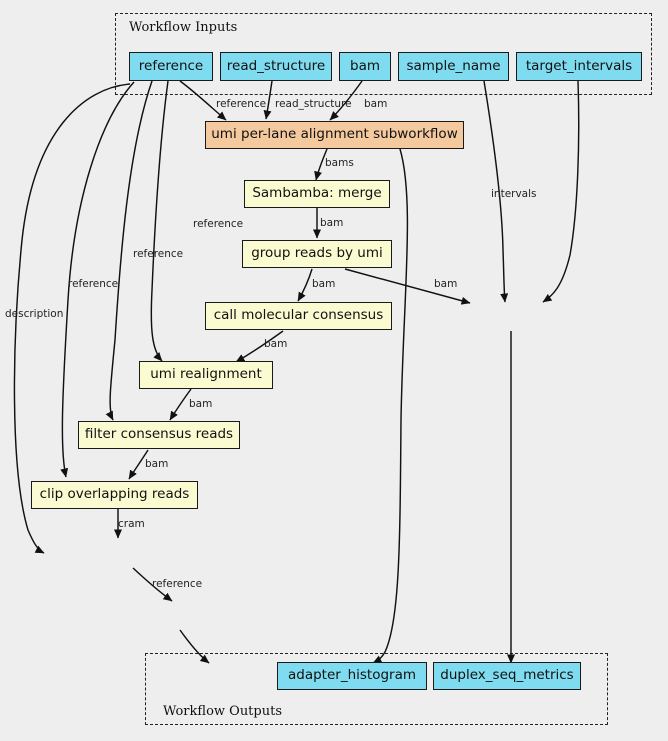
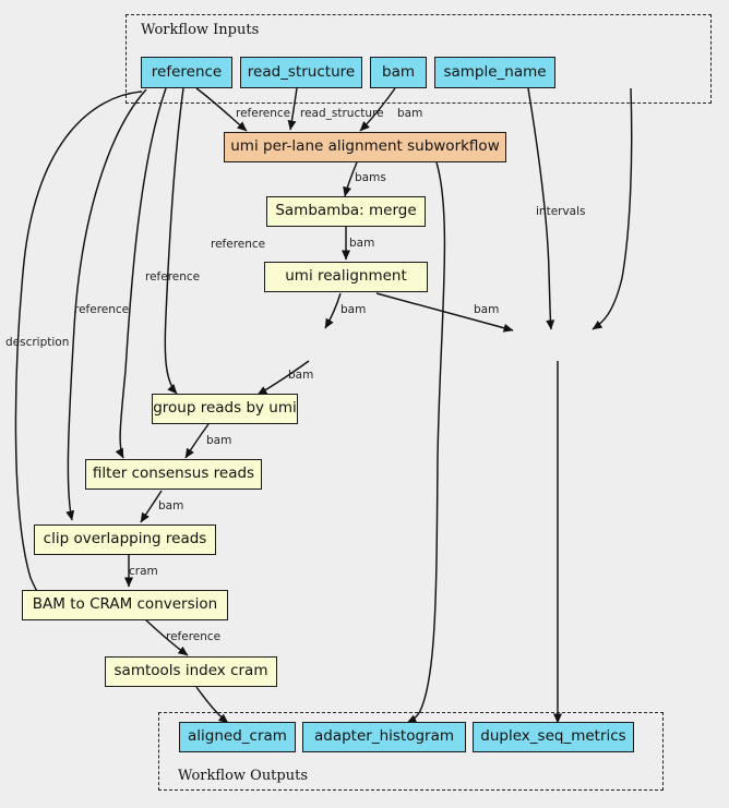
  Workflow Inputs
  Workflow Outputs
  reference
  read_structure
  bam
  sample_name
- target_intervals
  umi per-lane alignment subworkflow
  Sambamba: merge
- group reads by umi
+ umi realignment
- call molecular consensus
- umi realignment
+ group reads by umi
  filter consensus reads
  clip overlapping reads
+ BAM to CRAM conversion
+ samtools index cram
+ aligned_cram
  adapter_histogram
  duplex_seq_metrics
  reference
  read_structure
  bam
  bams
  bam
  bam
  bam
  bam
  bam
  bam
  cram
  reference
  reference
  reference
  reference
  description
  intervals
